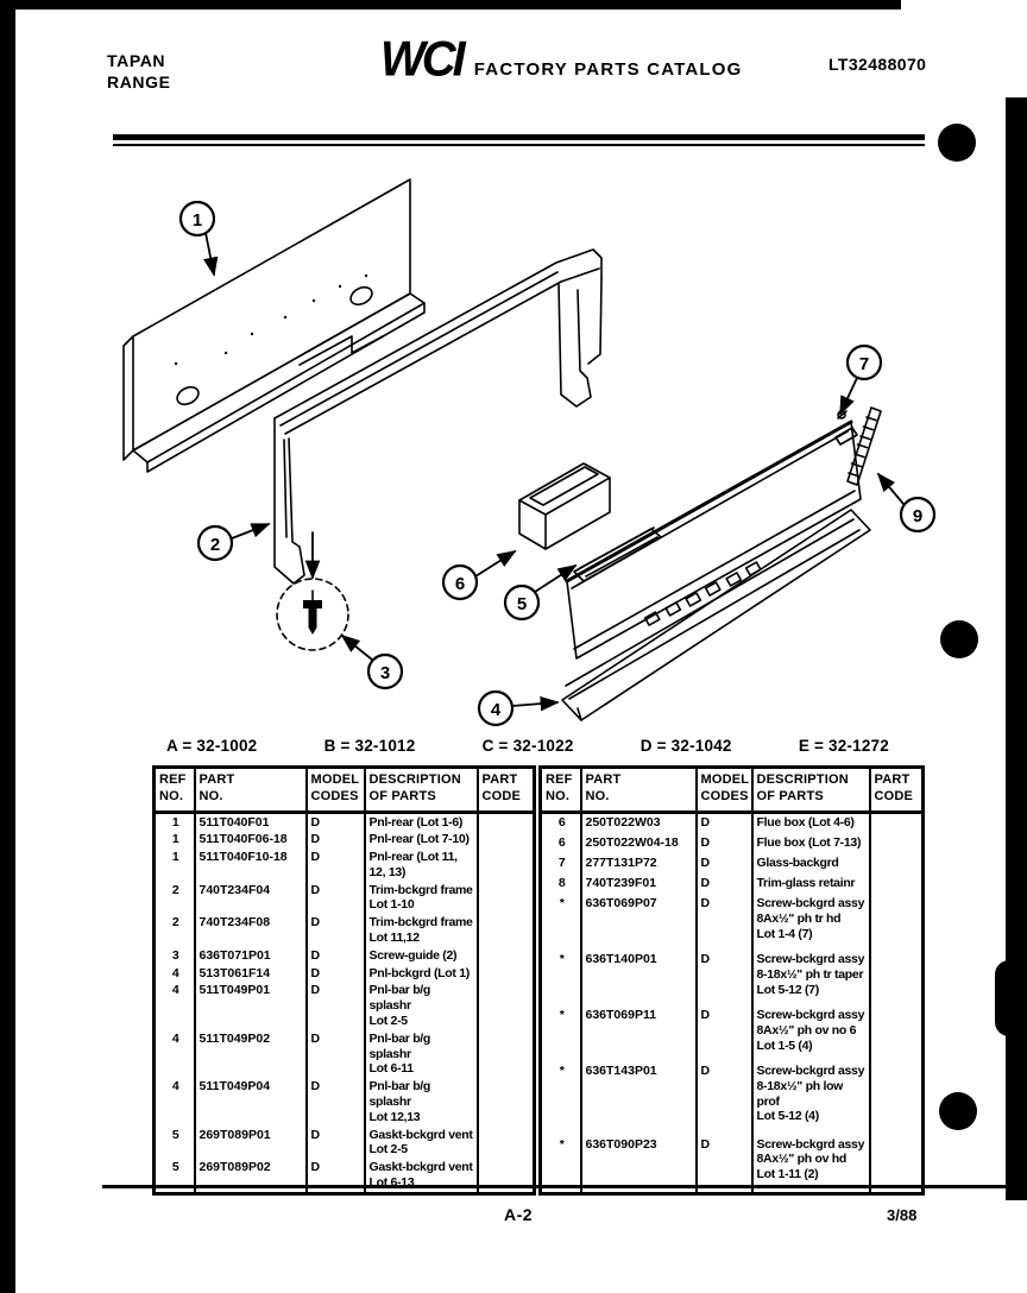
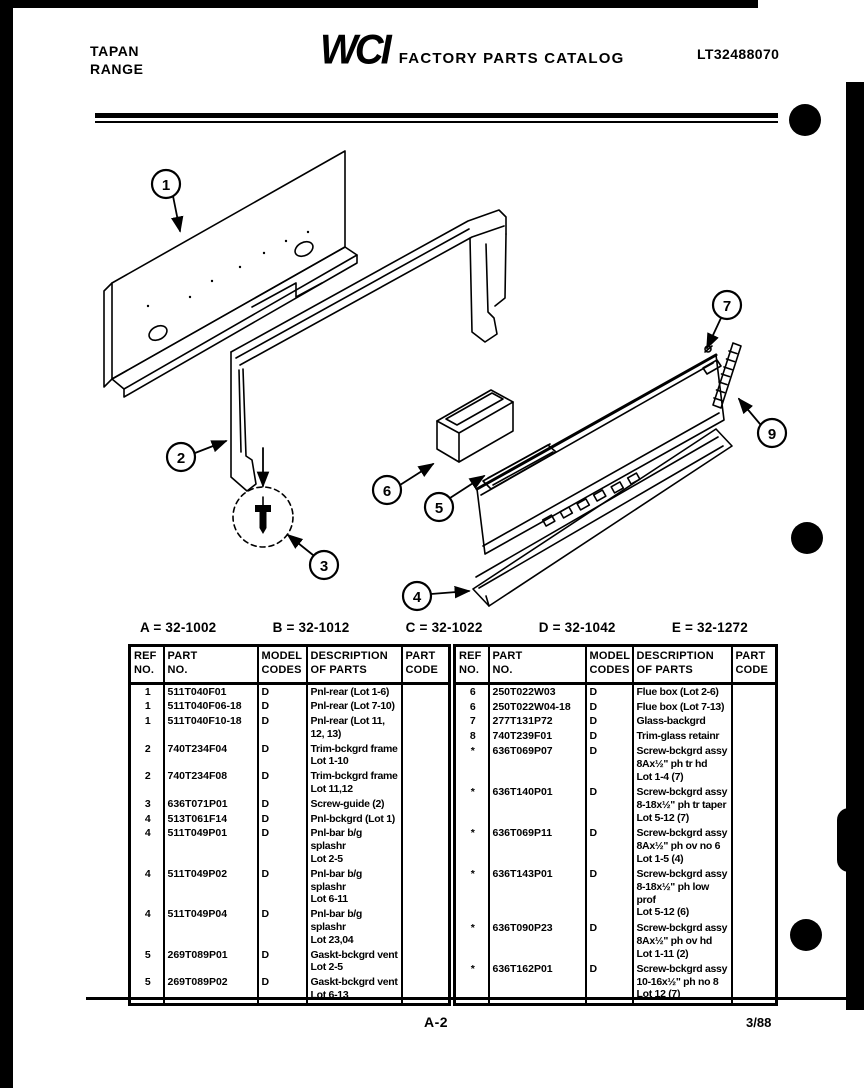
  TAPAN
  RANGE
  WCI
  FACTORY PARTS CATALOG
  LT32488070
  1
  2
  3
  4
  5
  6
  7
  9
  A = 32-1002
  B = 32-1012
  C = 32-1022
  D = 32-1042
  E = 32-1272
  REF NO.	PART NO.	MODEL CODES	DESCRIPTION OF PARTS	PART CODE
  1	511T040F01	D	Pnl-rear (Lot 1-6)
  1	511T040F06-18	D	Pnl-rear (Lot 7-10)
  1	511T040F10-18	D	Pnl-rear (Lot 11, 12, 13)
  2	740T234F04	D	Trim-bckgrd frame Lot 1-10
  2	740T234F08	D	Trim-bckgrd frame Lot 11,12
  3	636T071P01	D	Screw-guide (2)
  4	513T061F14	D	Pnl-bckgrd (Lot 1)
  4	511T049P01	D	Pnl-bar b/g splashr Lot 2-5
  4	511T049P02	D	Pnl-bar b/g splashr Lot 6-11
- 4	511T049P04	D	Pnl-bar b/g splashr Lot 12,13
+ 4	511T049P04	D	Pnl-bar b/g splashr Lot 23,04
  5	269T089P01	D	Gaskt-bckgrd vent Lot 2-5
  5	269T089P02	D	Gaskt-bckgrd vent Lot 6-13
  REF NO.	PART NO.	MODEL CODES	DESCRIPTION OF PARTS	PART CODE
- 6	250T022W03	D	Flue box (Lot 4-6)
+ 6	250T022W03	D	Flue box (Lot 2-6)
  6	250T022W04-18	D	Flue box (Lot 7-13)
  7	277T131P72	D	Glass-backgrd
  8	740T239F01	D	Trim-glass retainr
  *	636T069P07	D	Screw-bckgrd assy 8Ax½" ph tr hd Lot 1-4 (7)
  *	636T140P01	D	Screw-bckgrd assy 8-18x½" ph tr taper Lot 5-12 (7)
  *	636T069P11	D	Screw-bckgrd assy 8Ax½" ph ov no 6 Lot 1-5 (4)
- *	636T143P01	D	Screw-bckgrd assy 8-18x½" ph low prof Lot 5-12 (4)
+ *	636T143P01	D	Screw-bckgrd assy 8-18x½" ph low prof Lot 5-12 (6)
  *	636T090P23	D	Screw-bckgrd assy 8Ax½" ph ov hd Lot 1-11 (2)
+ *	636T162P01	D	Screw-bckgrd assy 10-16x½" ph no 8 Lot 12 (7)
  A-2
  3/88
